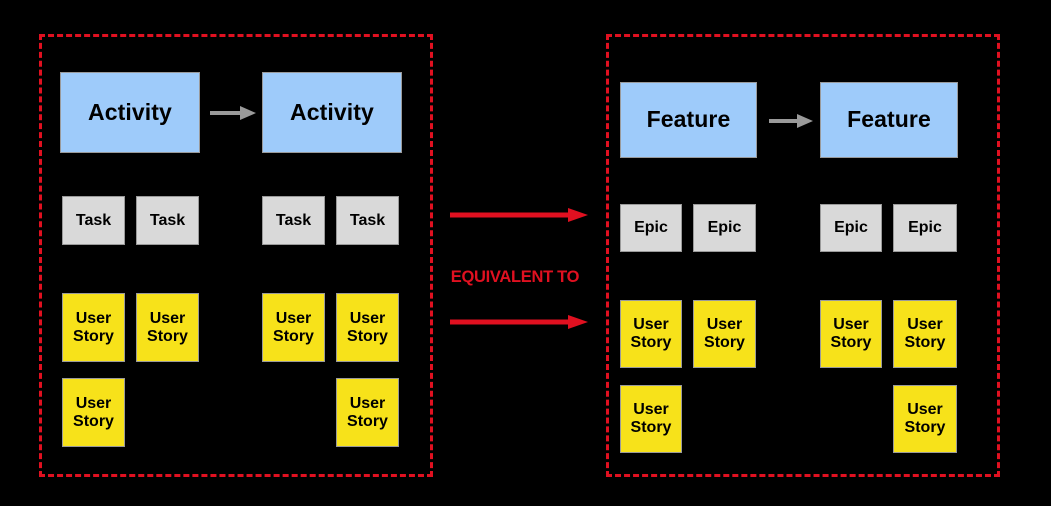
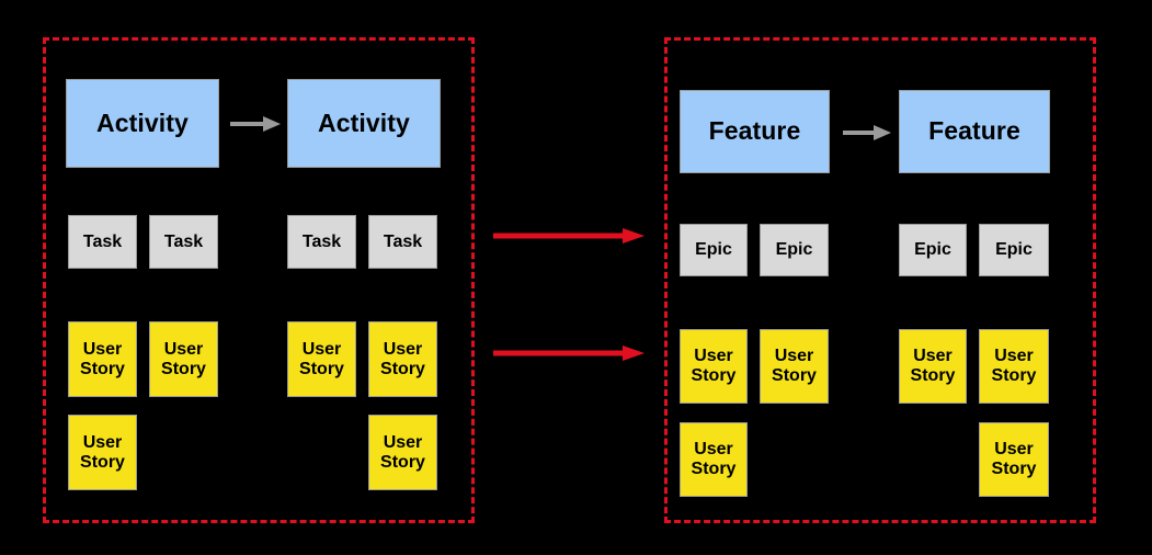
  Activity
  Activity
  Task
  Task
  Task
  Task
  User
  Story
  User
  Story
  User
  Story
  User
  Story
  User
  Story
  User
  Story
- EQUIVALENT TO
  Feature
  Feature
  Epic
  Epic
  Epic
  Epic
  User
  Story
  User
  Story
  User
  Story
  User
  Story
  User
  Story
  User
  Story
